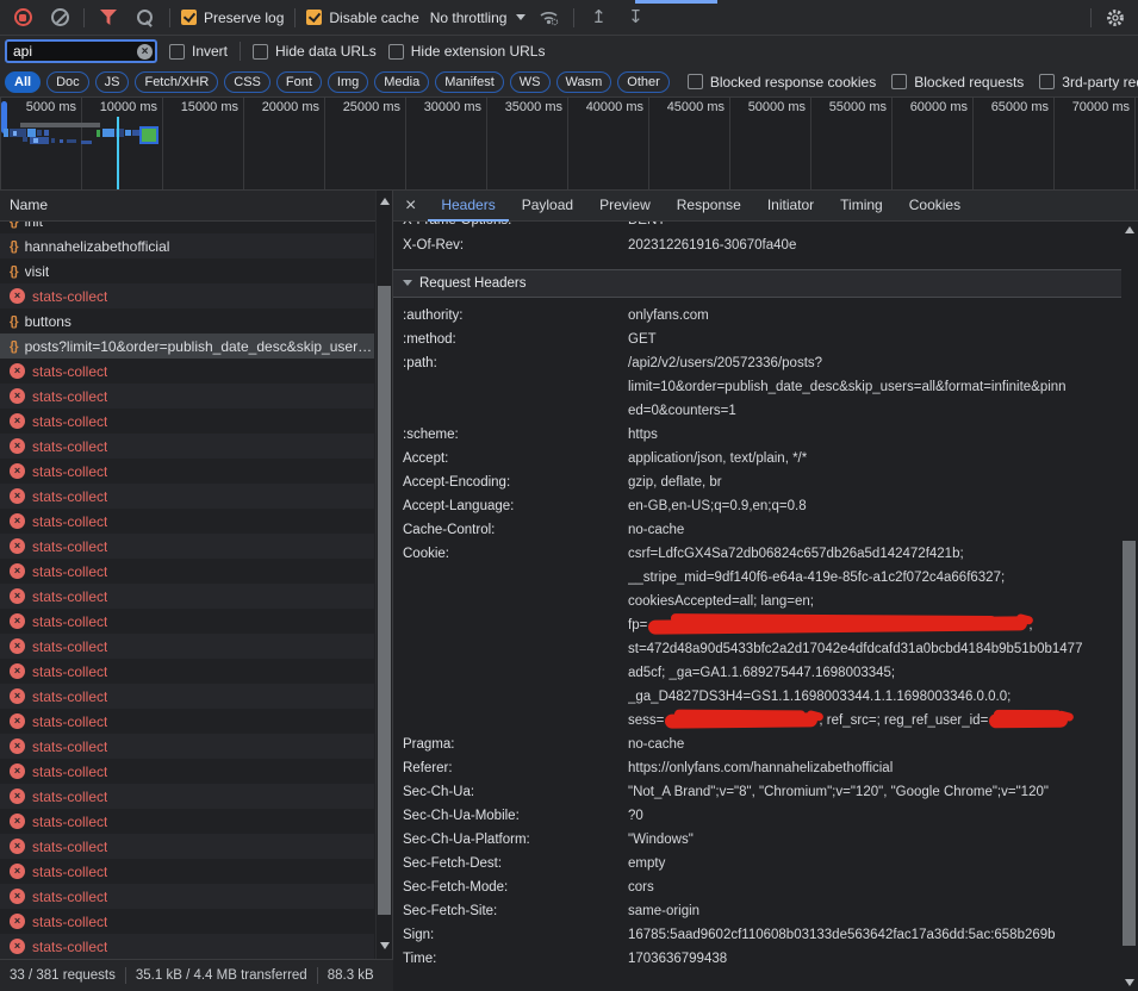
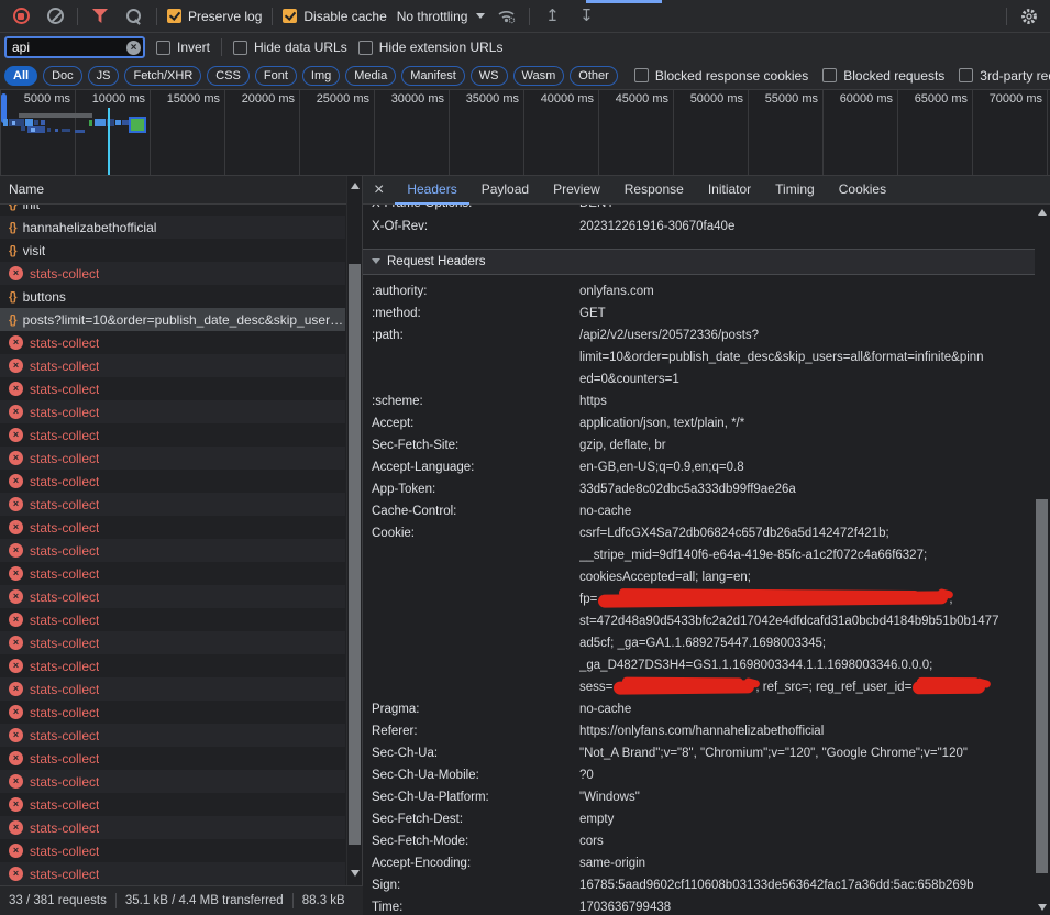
  Preserve log
  Disable cache
  No throttling
  ↥
  ↧
  api
  ×
  Invert
  Hide data URLs
  Hide extension URLs
  All
  Doc
  JS
  Fetch/XHR
  CSS
  Font
  Img
  Media
  Manifest
  WS
  Wasm
  Other
  Blocked response cookies
  Blocked requests
  5000 ms
  10000 ms
  15000 ms
  20000 ms
  25000 ms
  30000 ms
  35000 ms
  40000 ms
  45000 ms
  50000 ms
  55000 ms
  60000 ms
  65000 ms
  70000 ms
  Name
  {}
  init
  {}
  hannahelizabethofficial
  {}
  visit
  ×
  stats-collect
  {}
  buttons
  {}
  posts?limit=10&order=publish_date_desc&skip_user…
  ×
  stats-collect
  ×
  stats-collect
  ×
  stats-collect
  ×
  stats-collect
  ×
  stats-collect
  ×
  stats-collect
  ×
  stats-collect
  ×
  stats-collect
  ×
  stats-collect
  ×
  stats-collect
  ×
  stats-collect
  ×
  stats-collect
  ×
  stats-collect
  ×
  stats-collect
  ×
  stats-collect
  ×
  stats-collect
  ×
  stats-collect
  ×
  stats-collect
  ×
  stats-collect
  ×
  stats-collect
  ×
  stats-collect
  ×
  stats-collect
  ×
  stats-collect
  ×
  stats-collect
  33 / 381 requests
  35.1 kB / 4.4 MB transferred
  88.3 kB
  ×
  Headers
  Payload
  Preview
  Response
  Initiator
  Timing
  Cookies
  X-Of-Rev:
  202312261916-30670fa40e
  Request Headers
  :authority:
  onlyfans.com
  :method:
  GET
  :path:
  /api2/v2/users/20572336/posts?
  limit=10&order=publish_date_desc&skip_users=all&format=infinite&pinn
  ed=0&counters=1
  :scheme:
  https
  Accept:
  application/json, text/plain, */*
- Accept-Encoding:
+ Sec-Fetch-Site:
  gzip, deflate, br
  Accept-Language:
  en-GB,en-US;q=0.9,en;q=0.8
+ App-Token:
+ 33d57ade8c02dbc5a333db99ff9ae26a
  Cache-Control:
  no-cache
  Cookie:
  csrf=LdfcGX4Sa72db06824c657db26a5d142472f421b;
  __stripe_mid=9df140f6-e64a-419e-85fc-a1c2f072c4a66f6327;
  cookiesAccepted=all; lang=en;
  fp= ;
  st=472d48a90d5433bfc2a2d17042e4dfdcafd31a0bcbd4184b9b51b0b1477
  ad5cf; _ga=GA1.1.689275447.1698003345;
  _ga_D4827DS3H4=GS1.1.1698003344.1.1.1698003346.0.0.0;
  sess= ref_src=; reg_ref_user_id=
  Pragma:
  no-cache
  Referer:
  https://onlyfans.com/hannahelizabethofficial
  Sec-Ch-Ua:
  "Not_A Brand";v="8", "Chromium";v="120", "Google Chrome";v="120"
  Sec-Ch-Ua-Mobile:
  ?0
  Sec-Ch-Ua-Platform:
  "Windows"
  Sec-Fetch-Dest:
  empty
  Sec-Fetch-Mode:
  cors
- Sec-Fetch-Site:
+ Accept-Encoding:
  same-origin
  Sign:
  16785:5aad9602cf110608b03133de563642fac17a36dd:5ac:658b269b
  Time:
  1703636799438
